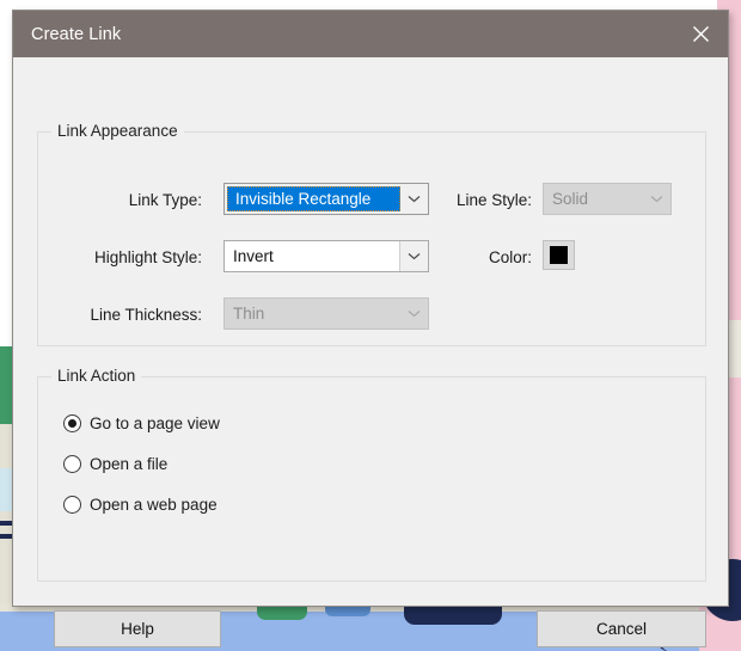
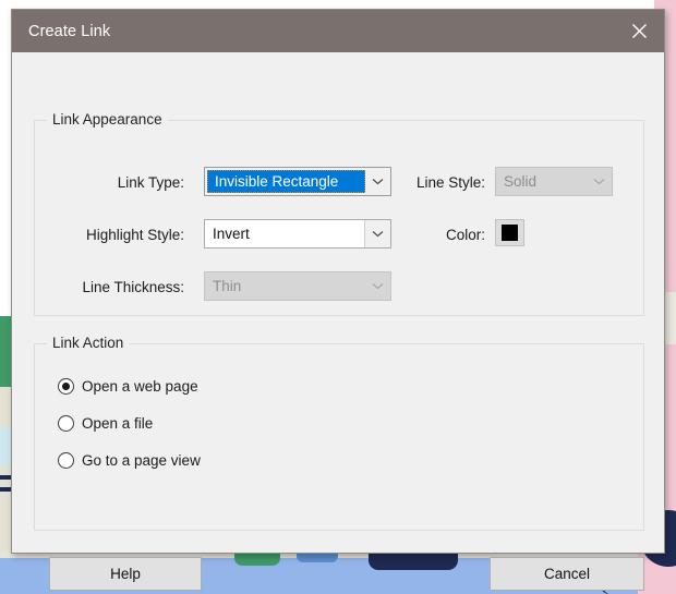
  Create Link
  Link Appearance
  Link Type:
  Invisible Rectangle
  Line Style:
  Solid
  Highlight Style:
  Invert
  Color:
  Line Thickness:
  Thin
  Link Action
- Go to a page view
+ Open a web page
  Open a file
- Open a web page
+ Go to a page view
  Help
  Cancel
